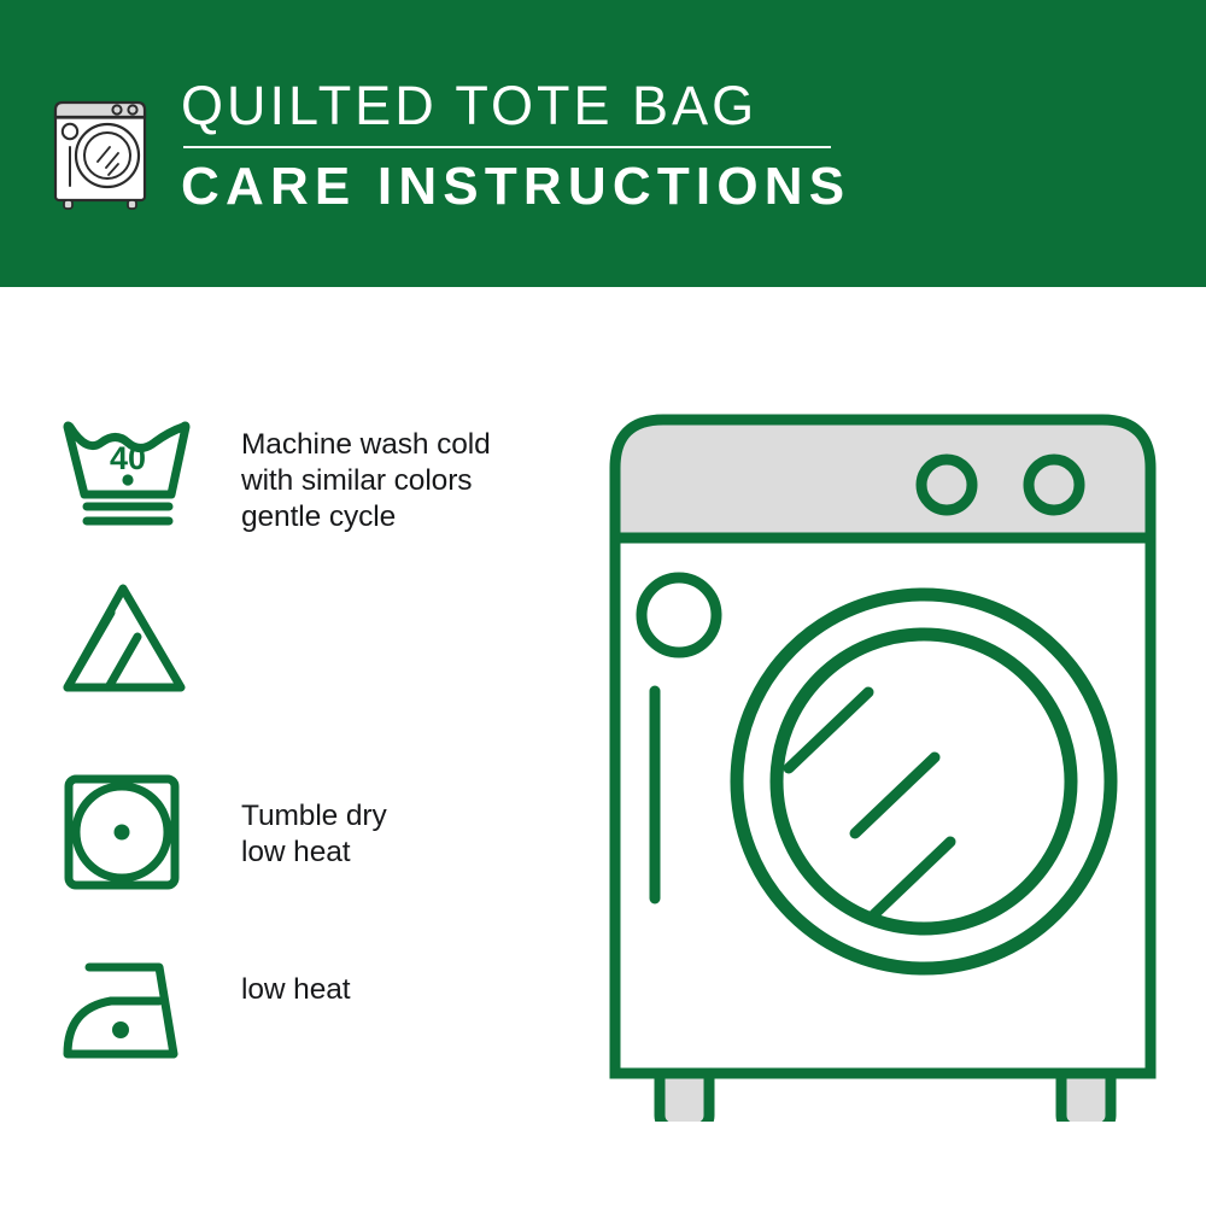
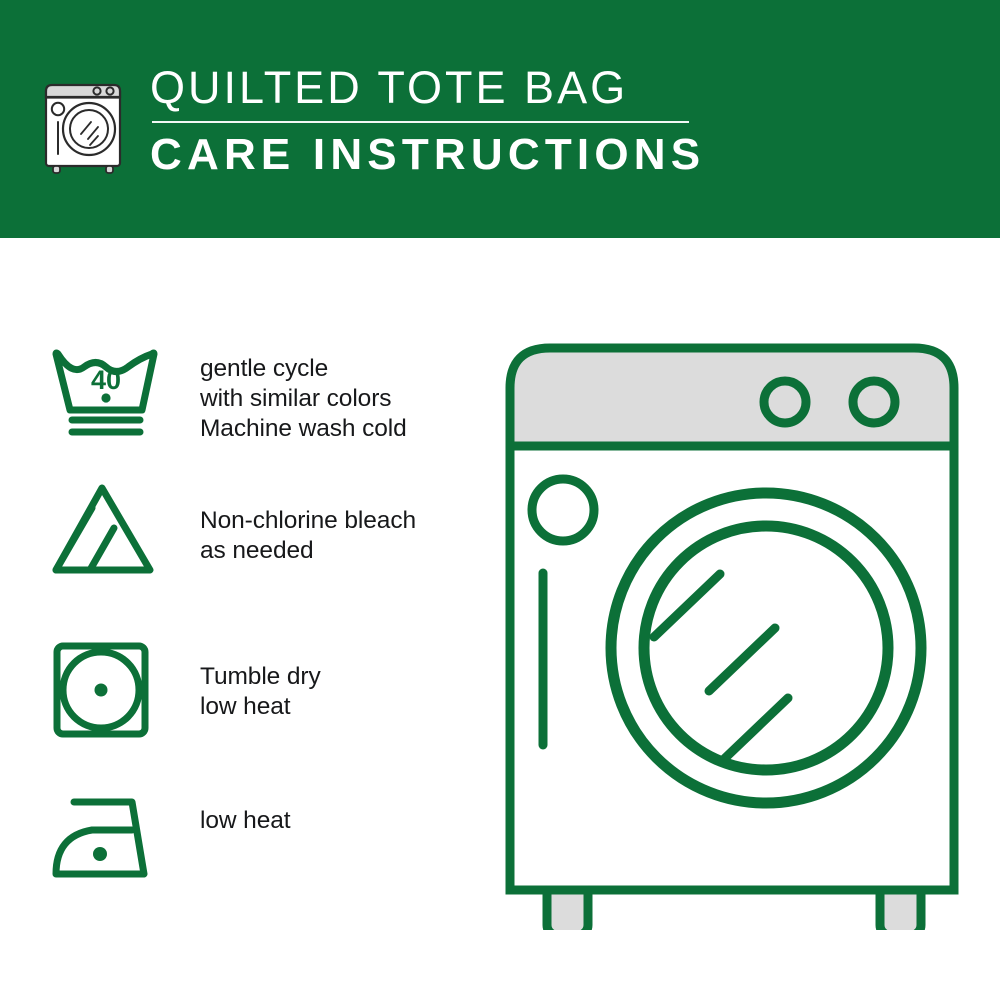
  QUILTED TOTE BAG
  CARE INSTRUCTIONS
  40
- Machine wash cold
+ gentle cycle
  with similar colors
- gentle cycle
+ Machine wash cold
+ Non-chlorine bleach
+ as needed
  Tumble dry
  low heat
  low heat
